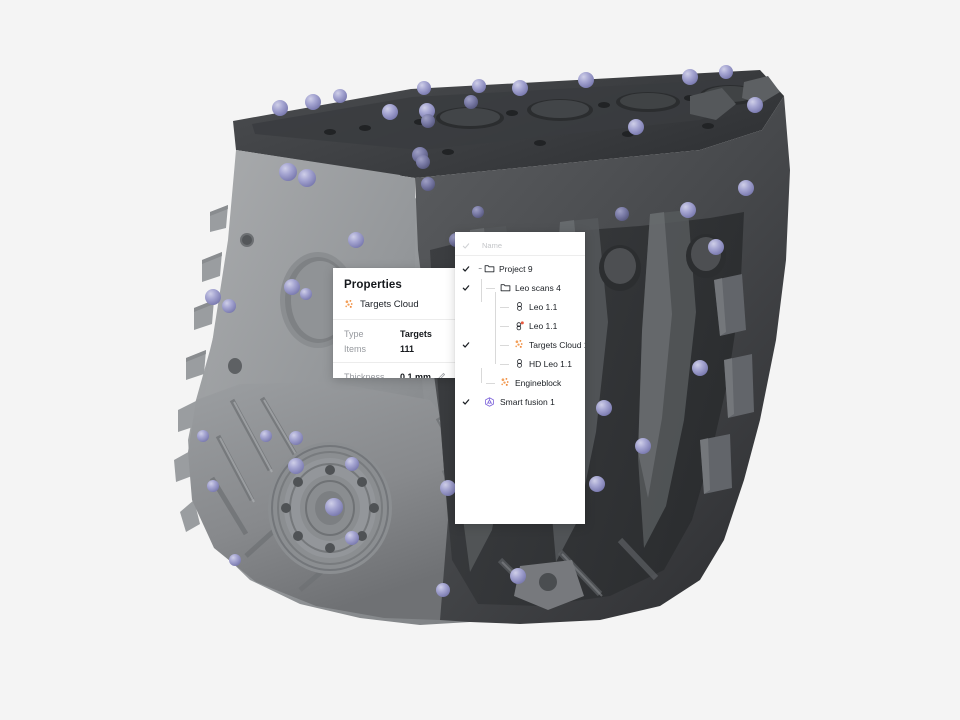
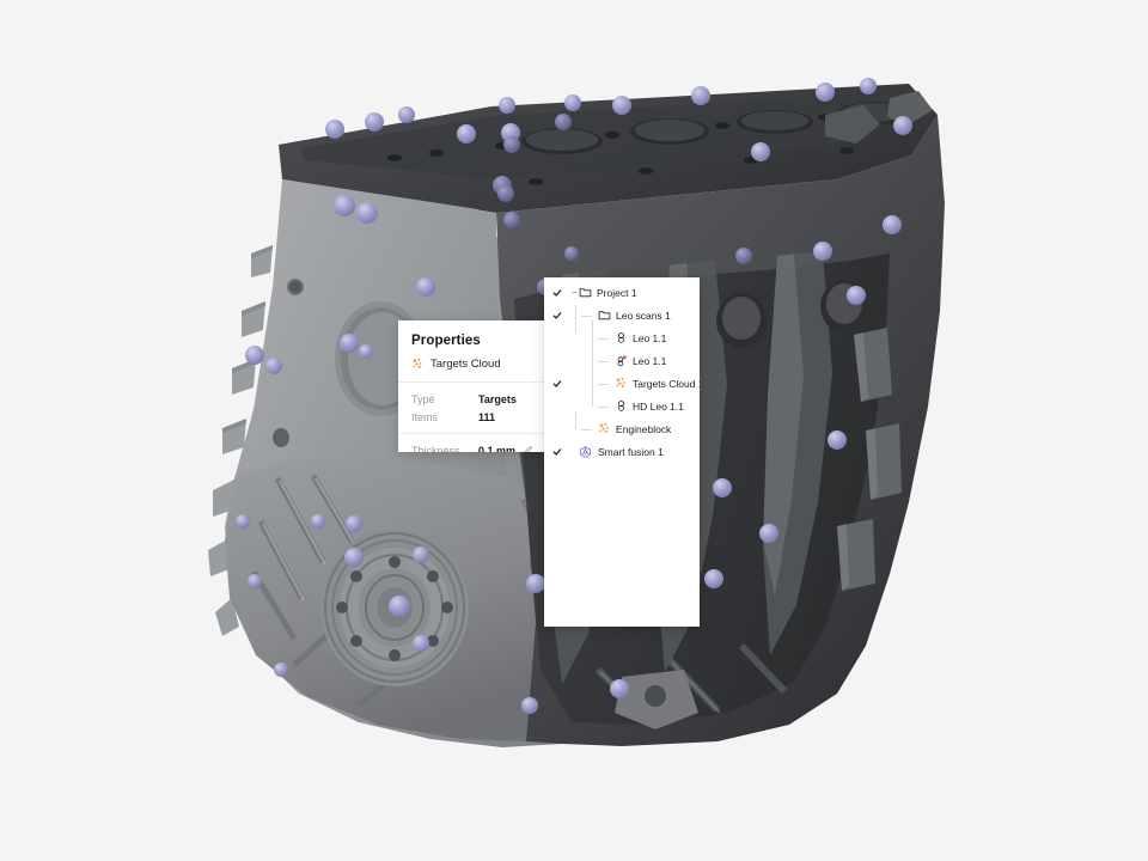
  Properties
  Targets Cloud
  Type
  Targets
  Items
  111
  Thickness
  0.1 mm
- Name
- Project 9
+ Project 1
- Leo scans 4
+ Leo scans 1
  Leo 1.1
  Leo 1.1
  Targets Cloud
  HD Leo 1.1
  Engineblock
  Smart fusion 1
